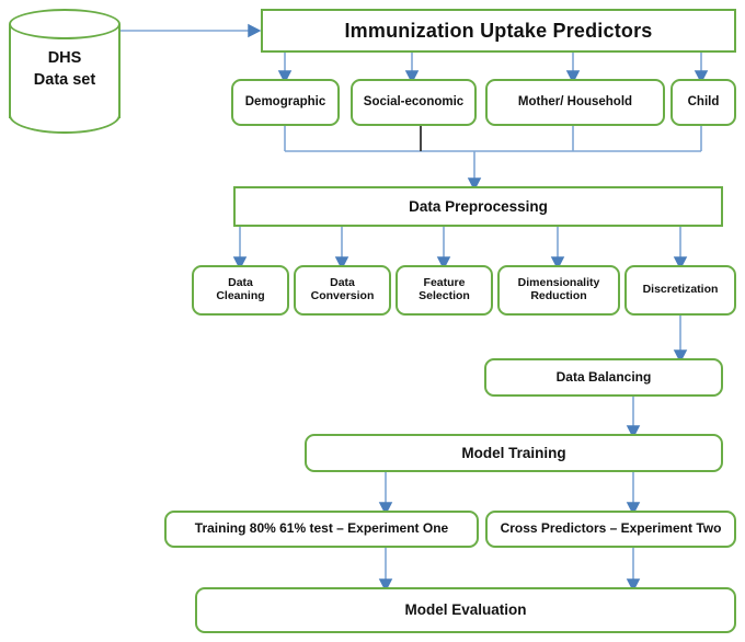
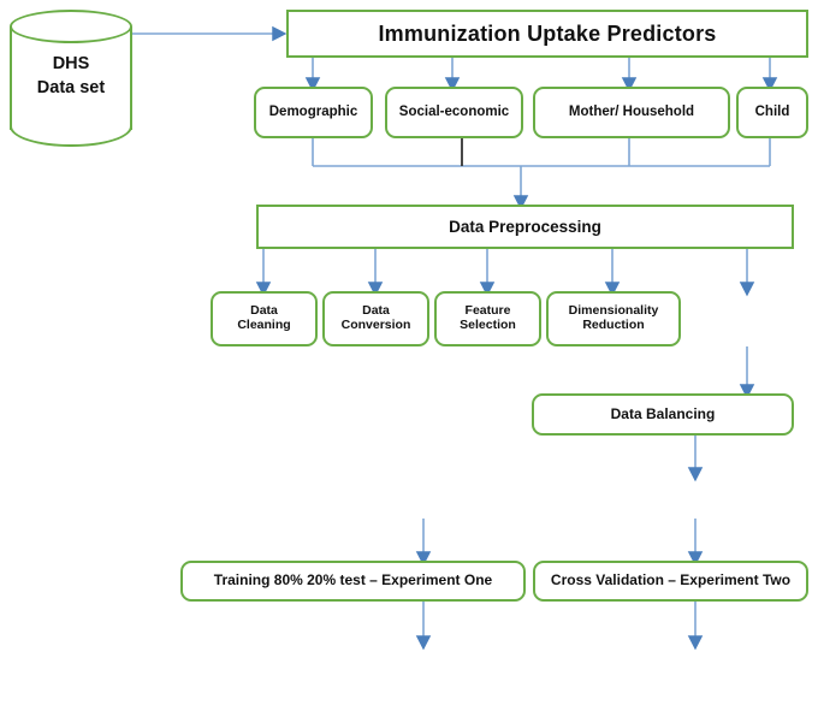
  DHS
  Data set
  Immunization Uptake Predictors
  Demographic
  Social-economic
  Mother/ Household
  Child
  Data Preprocessing
  Data
  Cleaning
  Data
  Conversion
  Feature
  Selection
  Dimensionality
  Reduction
- Discretization
  Data Balancing
- Model Training
- Training 80% 61% test – Experiment One
+ Training 80% 20% test – Experiment One
- Cross Predictors – Experiment Two
+ Cross Validation – Experiment Two
- Model Evaluation
